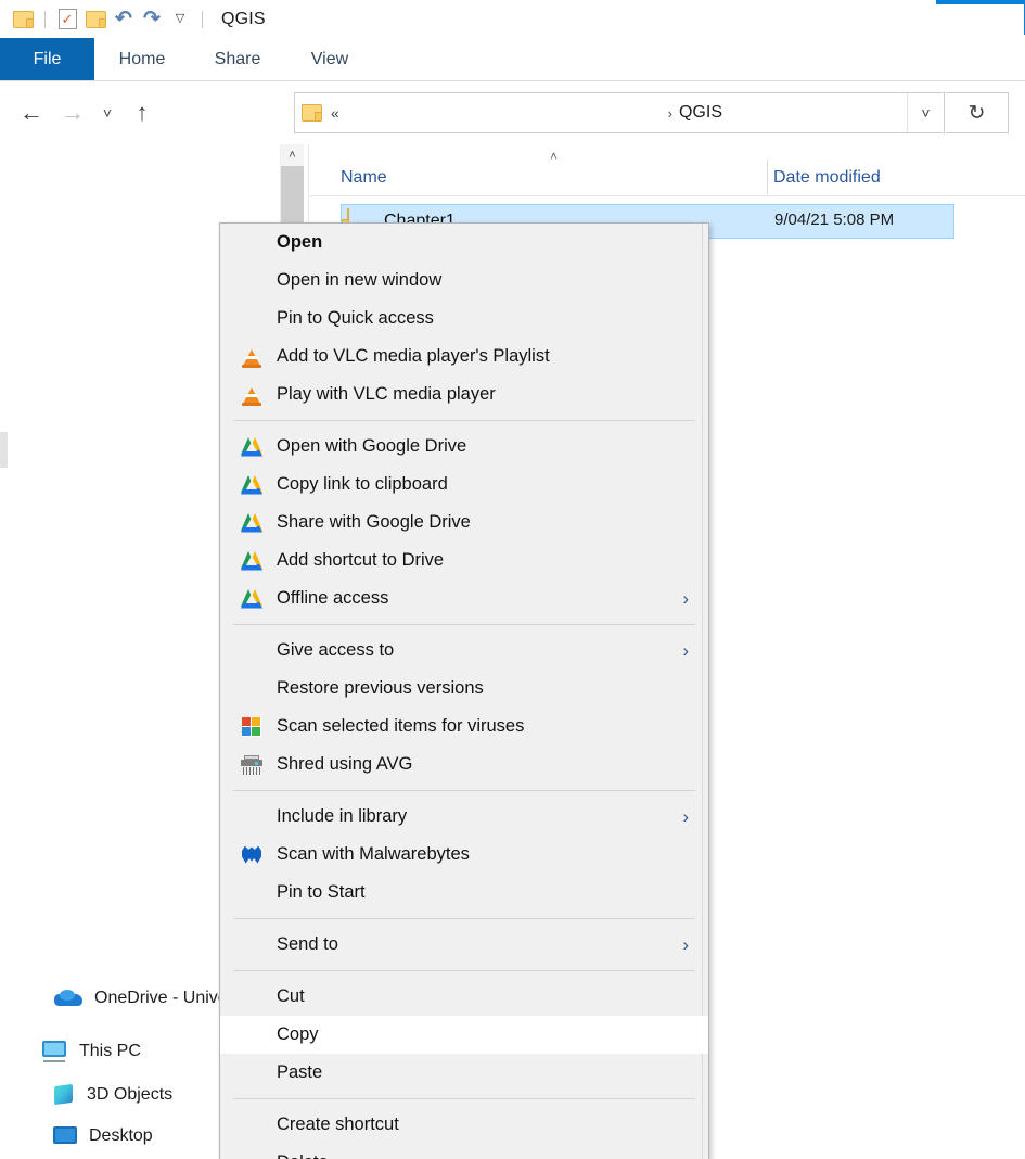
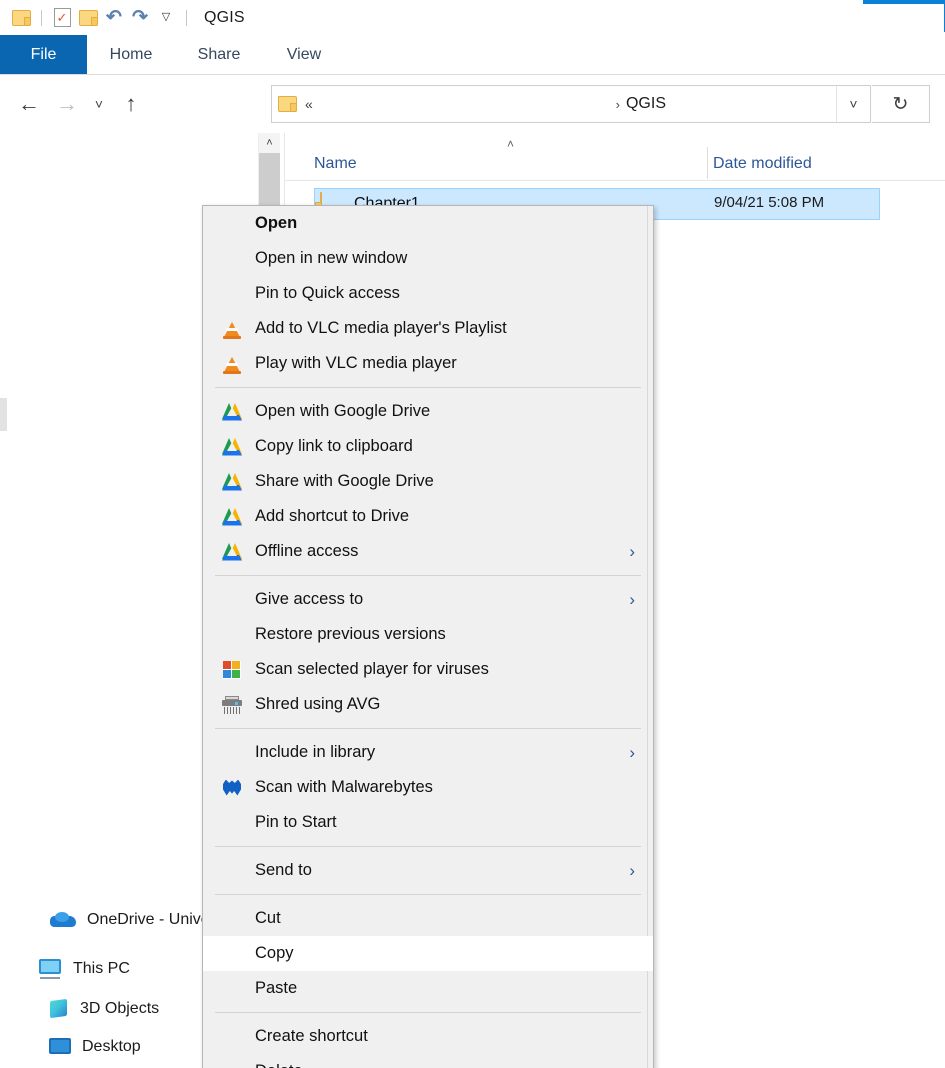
  ✓
  ↶
  ↷
  ▽
  QGIS
  File
  Home
  Share
  View
  ←
  →
  ˅
  ↑
  «
  ›
  QGIS
  ˅
  ↻
  This PC
  3D Objects
  Desktop
  ˄
  ˄
  Name
  Date modified
  Chapter1
  9/04/21 5:08 PM
  Open
  Open in new window
  Pin to Quick access
  Add to VLC media player's Playlist
  Play with VLC media player
  Open with Google Drive
  Copy link to clipboard
  Share with Google Drive
  Add shortcut to Drive
  Offline access
  ›
  Give access to
  ›
  Restore previous versions
- Scan selected items for viruses
+ Scan selected player for viruses
  Shred using AVG
  Include in library
  ›
  Scan with Malwarebytes
  Pin to Start
  Send to
  ›
  Cut
  Copy
  Paste
  Create shortcut
